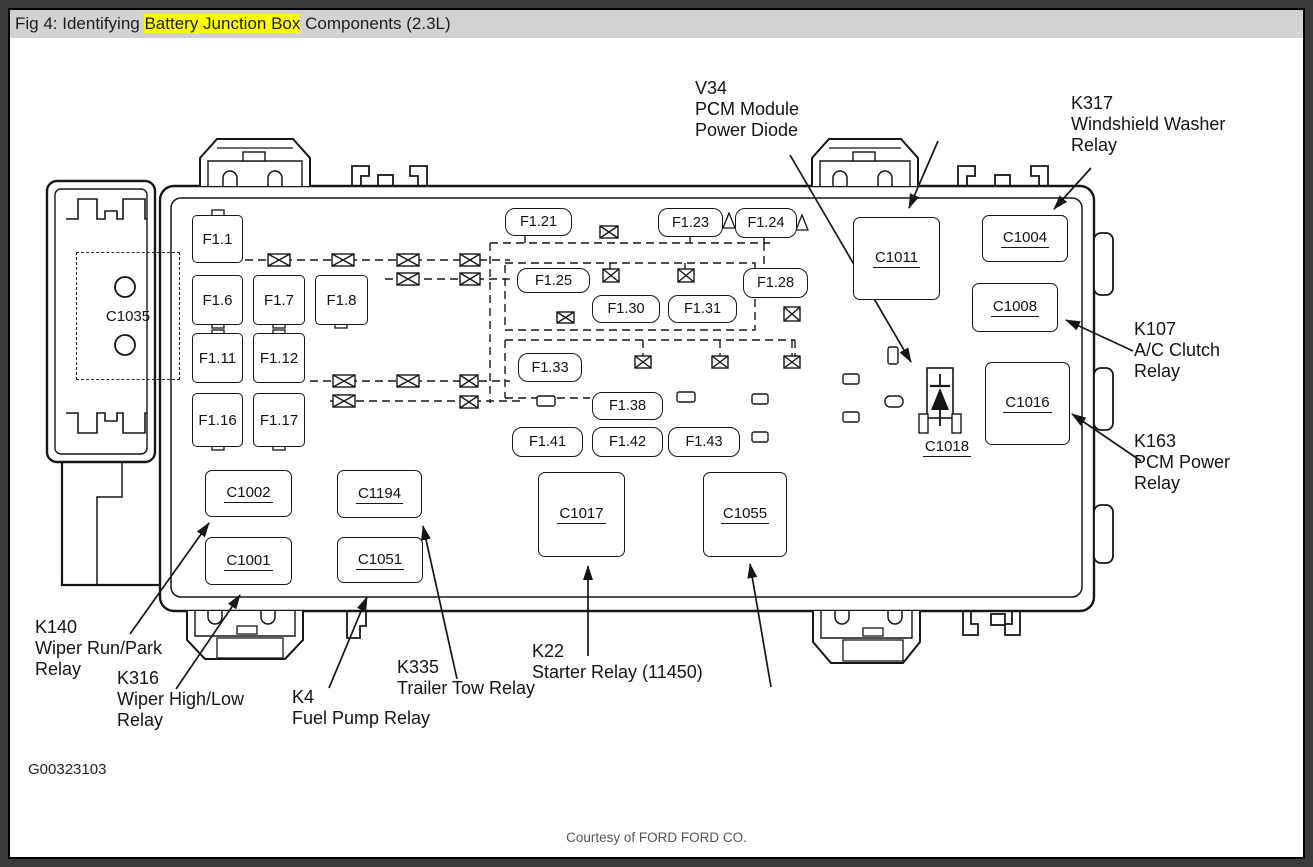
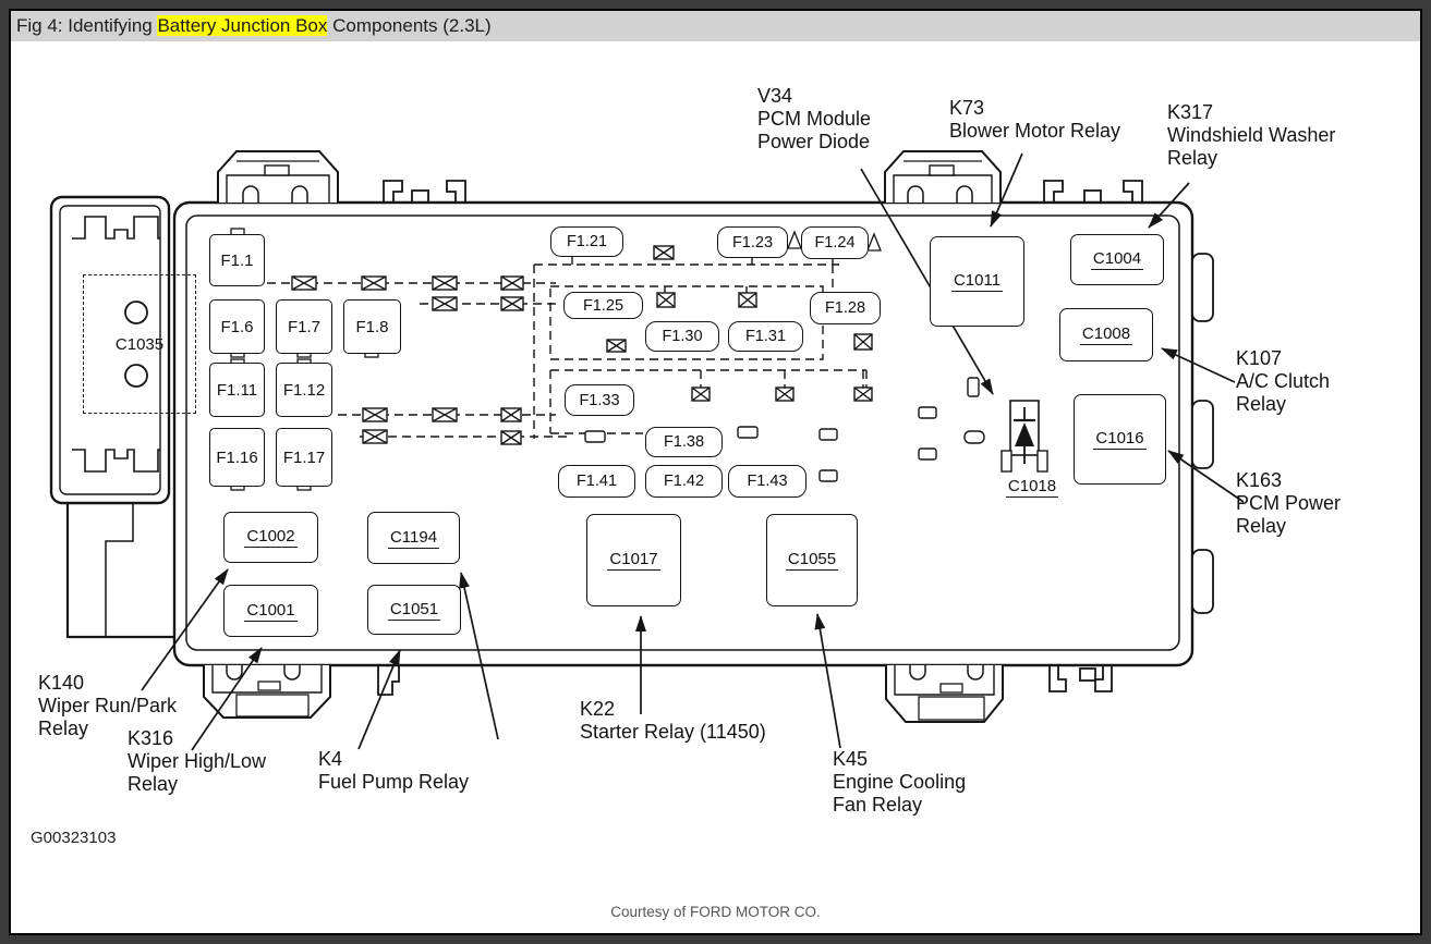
  Fig 4: Identifying Battery Junction Box Components (2.3L)
  F1.1
  F1.6
  F1.7
  F1.8
  F1.11
  F1.12
  F1.16
  F1.17
  F1.21
  F1.23
  F1.24
  F1.25
  F1.28
  F1.30
  F1.31
  F1.33
  F1.38
  F1.41
  F1.42
  F1.43
  C1035
  C1011
  C1004
  C1008
  C1016
  C1018
  C1002
  C1194
  C1001
  C1051
  C1017
  C1055
  V34
  PCM Module
  Power Diode
+ K73
+ Blower Motor Relay
  K317
  Windshield Washer
  Relay
  K107
  A/C Clutch
  Relay
  K163
  PCM Power
  Relay
  K140
  Wiper Run/Park
  Relay
  K316
  Wiper High/Low
  Relay
  K4
  Fuel Pump Relay
- K335
- Trailer Tow Relay
  K22
  Starter Relay (11450)
+ K45
+ Engine Cooling
+ Fan Relay
  G00323103
- Courtesy of FORD FORD CO.
+ Courtesy of FORD MOTOR CO.
